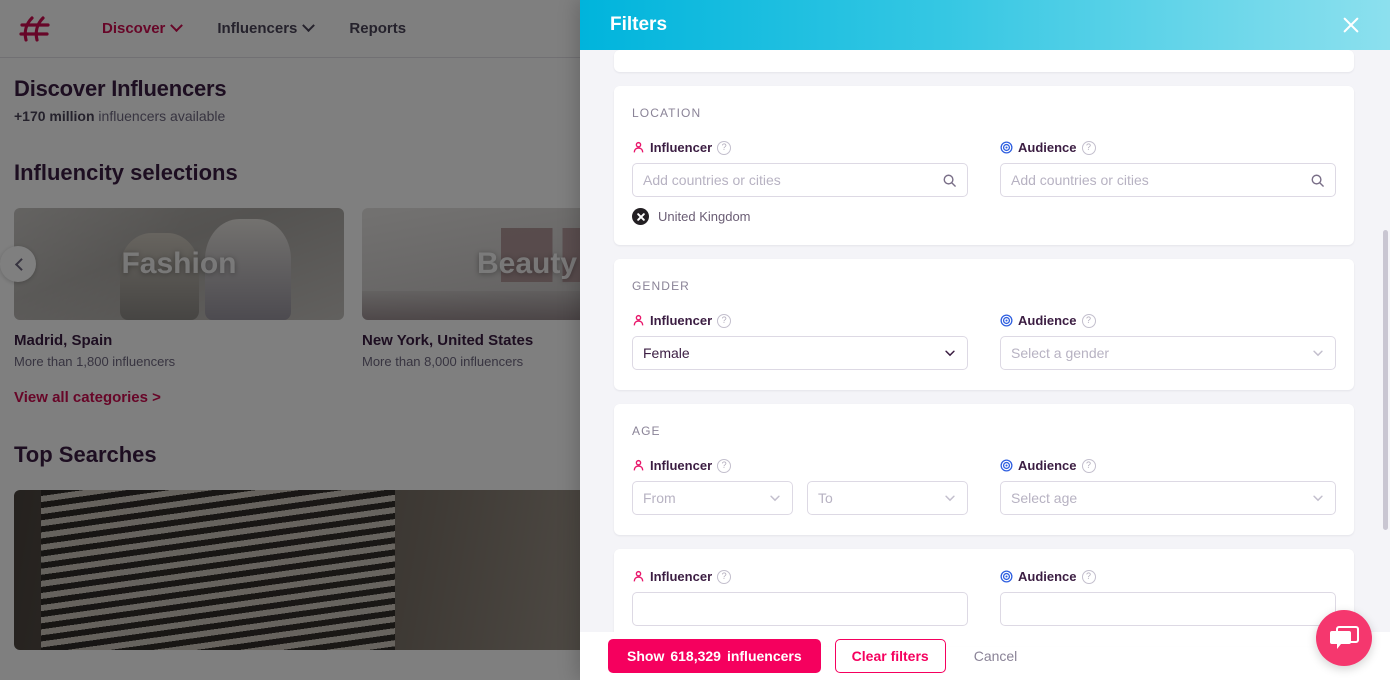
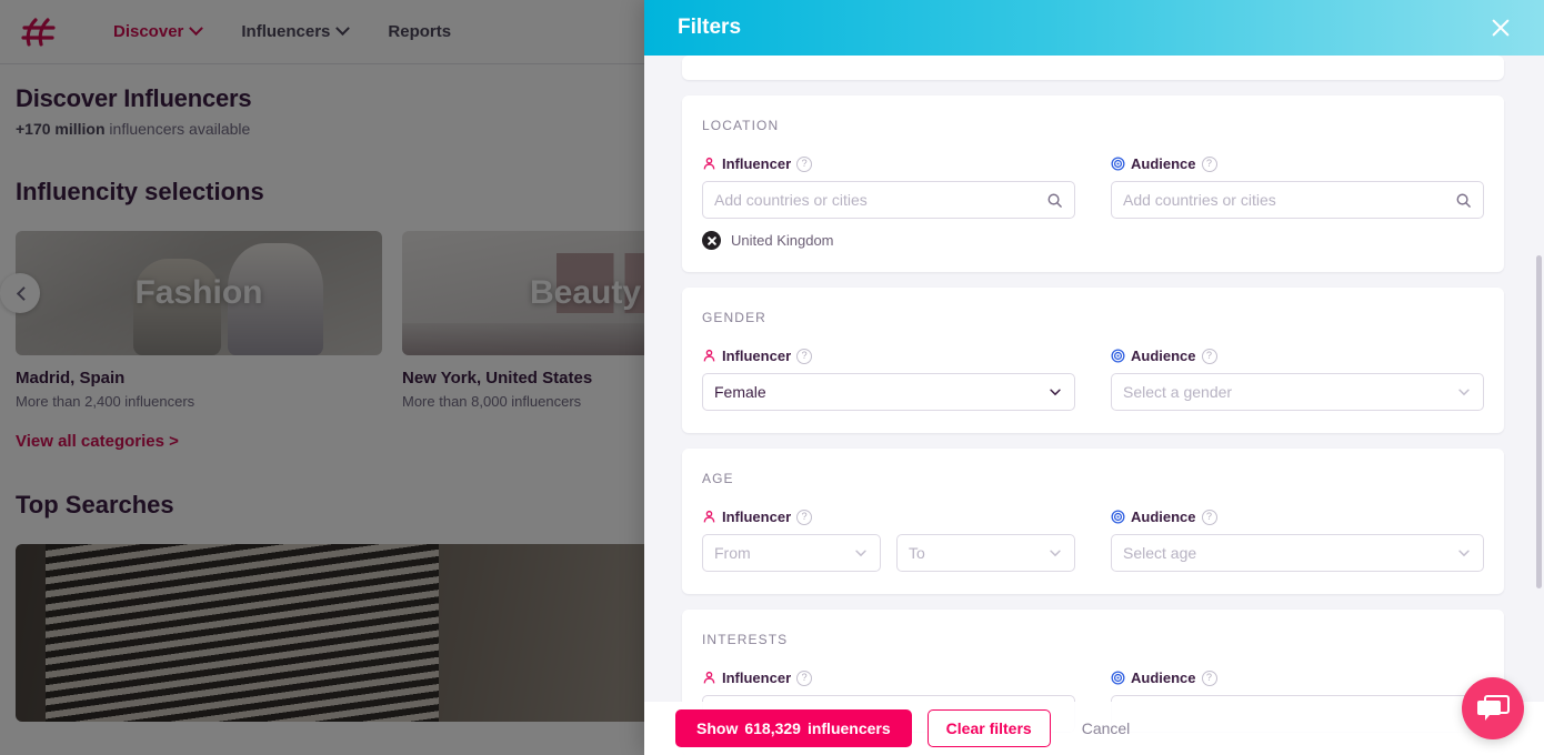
  Discover
  Influencers
  Reports
  Discover Influencers
  +170 million influencers available
  Influencity selections
  Fashion
  Madrid, Spain
- More than 1,800 influencers
+ More than 2,400 influencers
  Beauty
  New York, United States
  More than 8,000 influencers
  View all categories >
  Top Searches
  Filters
  LOCATION
  Influencer
  ?
  Add countries or cities
  United Kingdom
  Audience
  ?
  Add countries or cities
  GENDER
  Influencer
  ?
  Female
  Audience
  ?
  Select a gender
  AGE
  Influencer
  ?
  From
  To
  Audience
  ?
  Select age
+ INTERESTS
  Influencer
  ?
  Audience
  ?
  Show
  618,329
  influencers
  Clear filters
  Cancel
